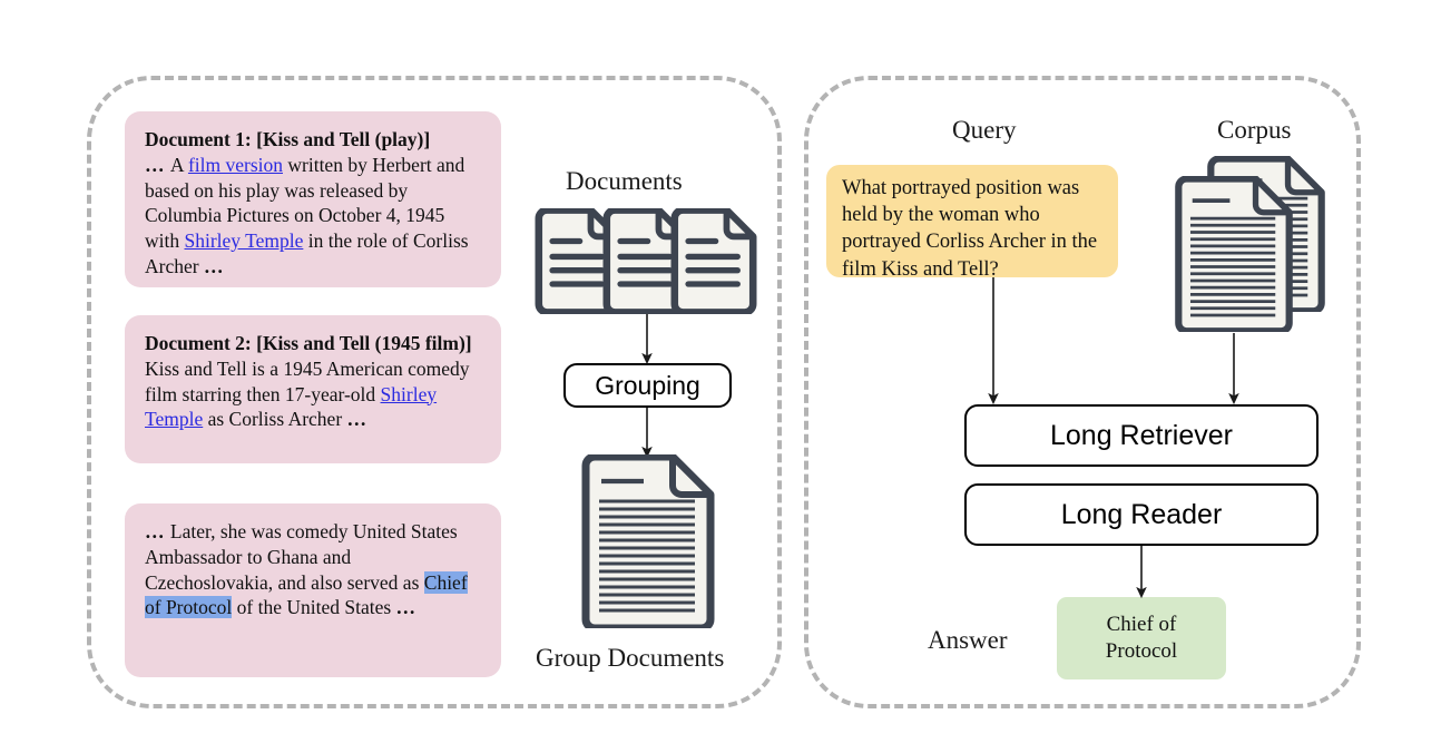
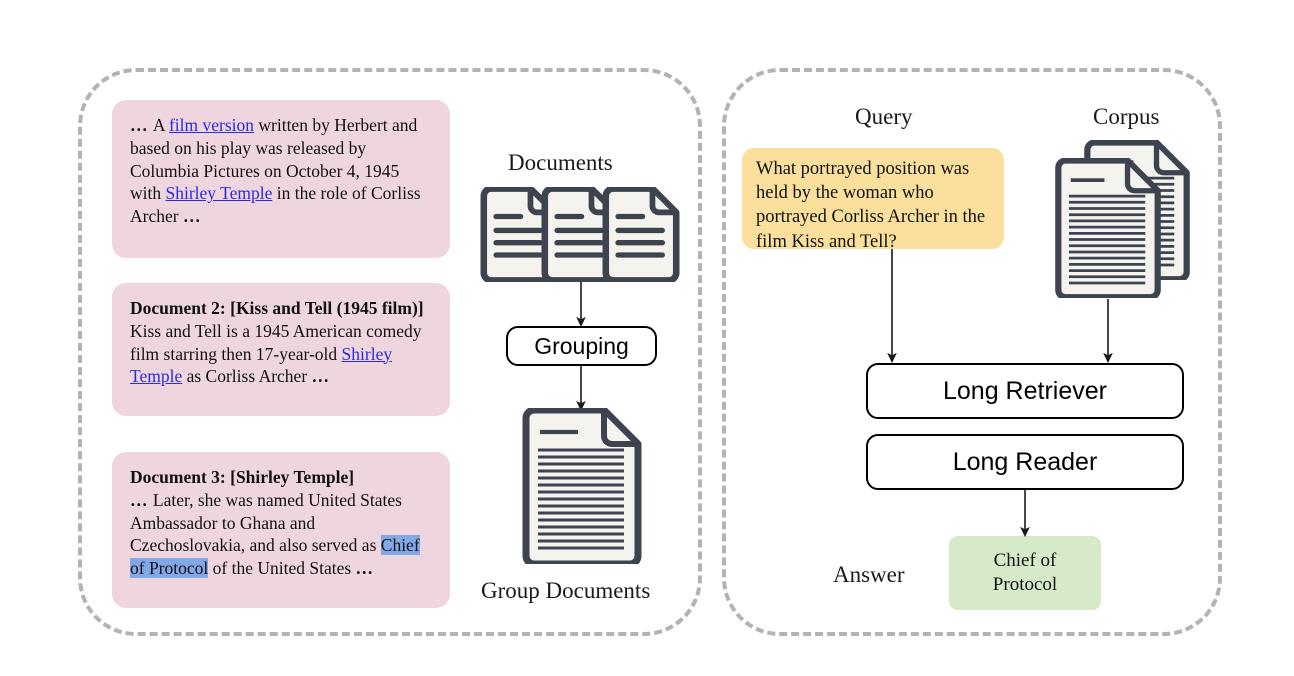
- Document 1: [Kiss and Tell (play)]
  … A film version written by Herbert and based on his play was released by Columbia Pictures on October 4, 1945 with Shirley Temple in the role of Corliss Archer …
  Document 2: [Kiss and Tell (1945 film)]
  Kiss and Tell is a 1945 American comedy film starring then 17-year-old Shirley Temple as Corliss Archer …
+ Document 3: [Shirley Temple]
- … Later, she was comedy United States Ambassador to Ghana and Czechoslovakia, and also served as Chief of Protocol of the United States …
+ … Later, she was named United States Ambassador to Ghana and Czechoslovakia, and also served as Chief of Protocol of the United States …
  Documents
  Group Documents
  Query
  Corpus
  Answer
  Grouping
  Long Retriever
  Long Reader
  What portrayed position was held by the woman who portrayed Corliss Archer in the film Kiss and Tell?
  Chief of
  Protocol
